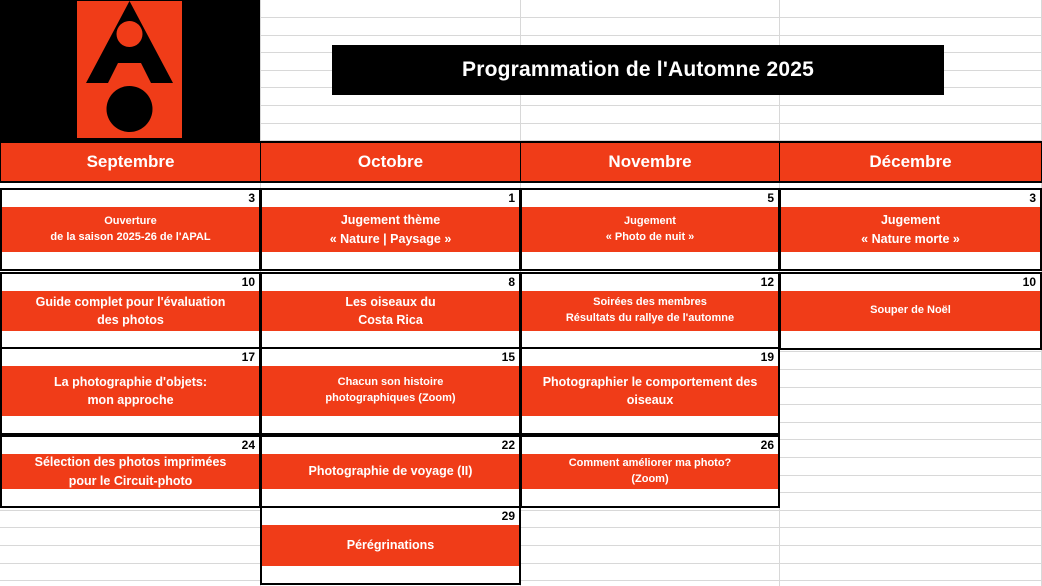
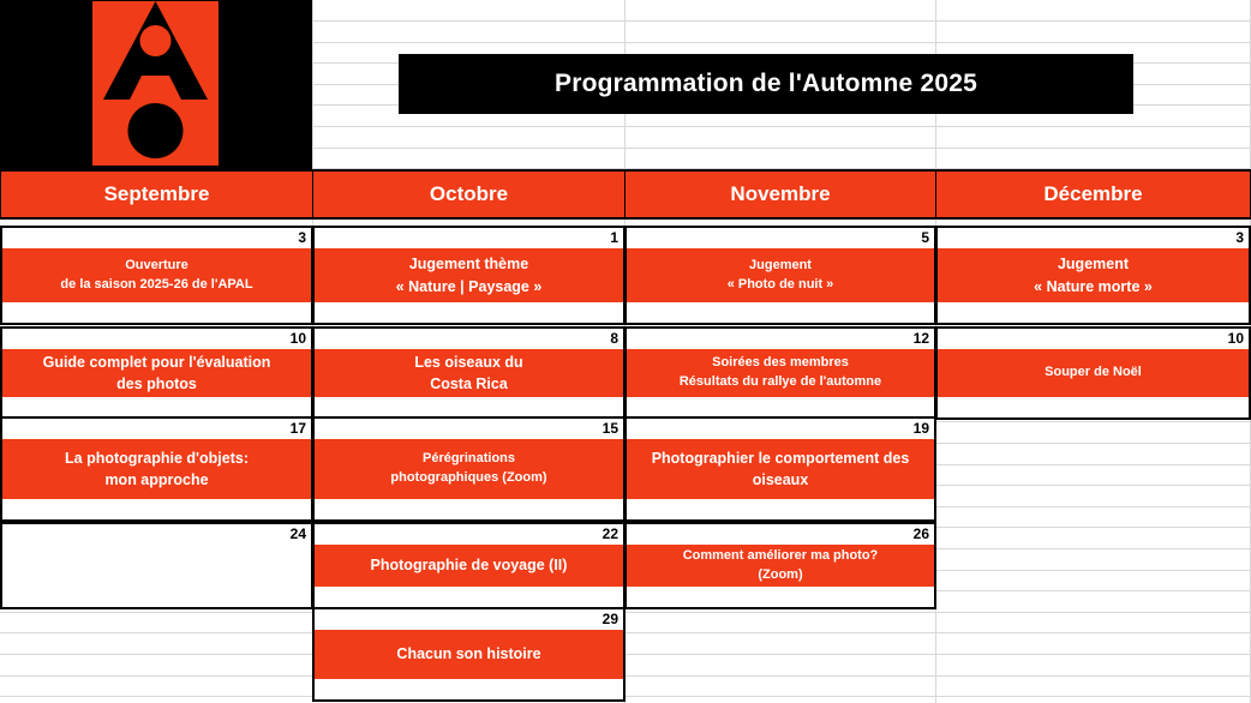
  Programmation de l'Automne 2025
  Septembre
  Octobre
  Novembre
  Décembre
  3
  Ouverture
  de la saison 2025-26 de l'APAL
  1
  Jugement thème
  « Nature | Paysage »
  5
  Jugement
  « Photo de nuit »
  3
  Jugement
  « Nature morte »
  10
  Guide complet pour l'évaluation
  des photos
  8
  Les oiseaux du
  Costa Rica
  12
  Soirées des membres
  Résultats du rallye de l'automne
  10
  Souper de Noël
  17
  La photographie d'objets:
  mon approche
  15
- Chacun son histoire
+ Pérégrinations
  photographiques (Zoom)
  19
  Photographier le comportement des
  oiseaux
  24
- Sélection des photos imprimées
- pour le Circuit-photo
  22
  Photographie de voyage (II)
  26
  Comment améliorer ma photo?
  (Zoom)
  29
- Pérégrinations
+ Chacun son histoire
